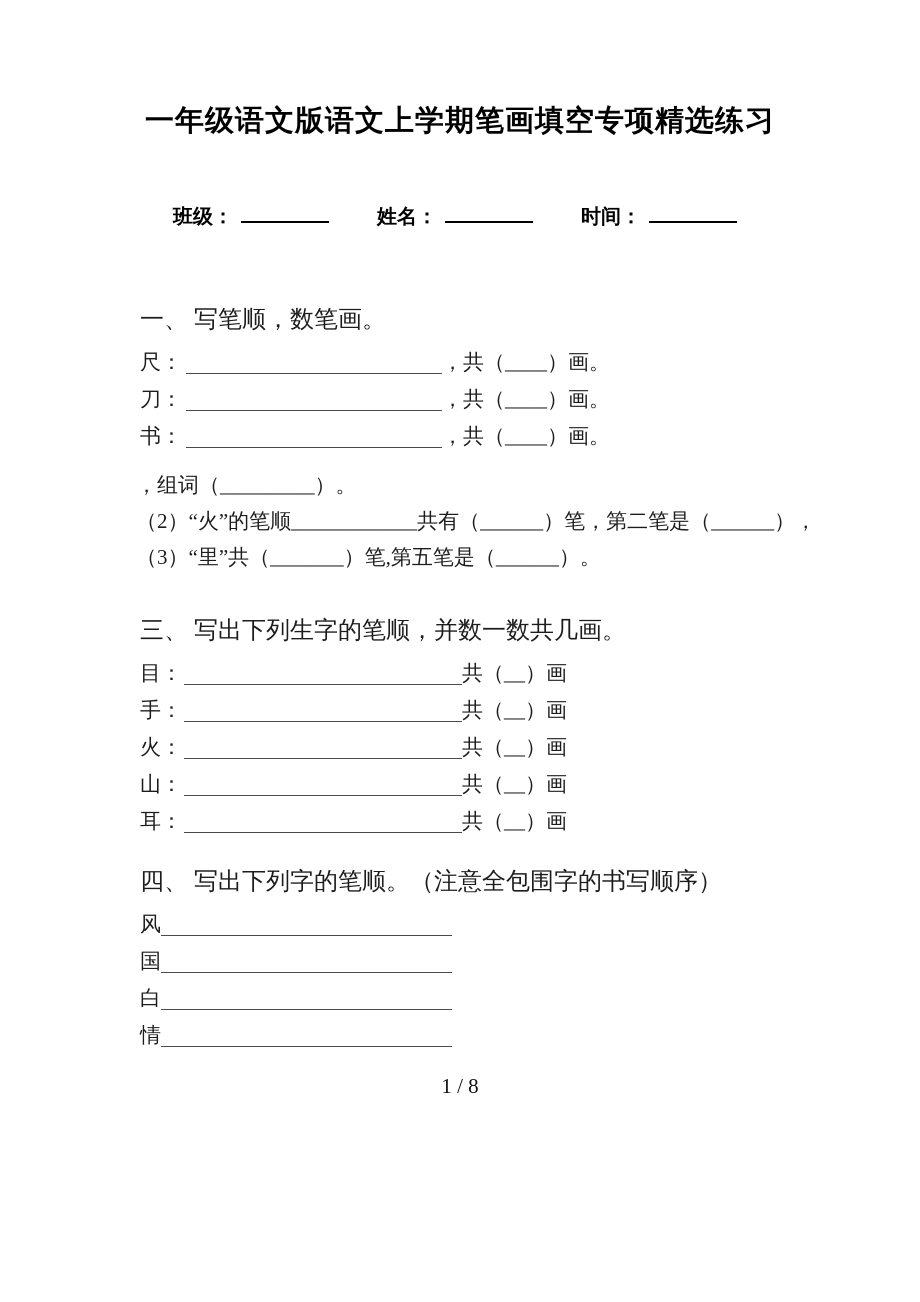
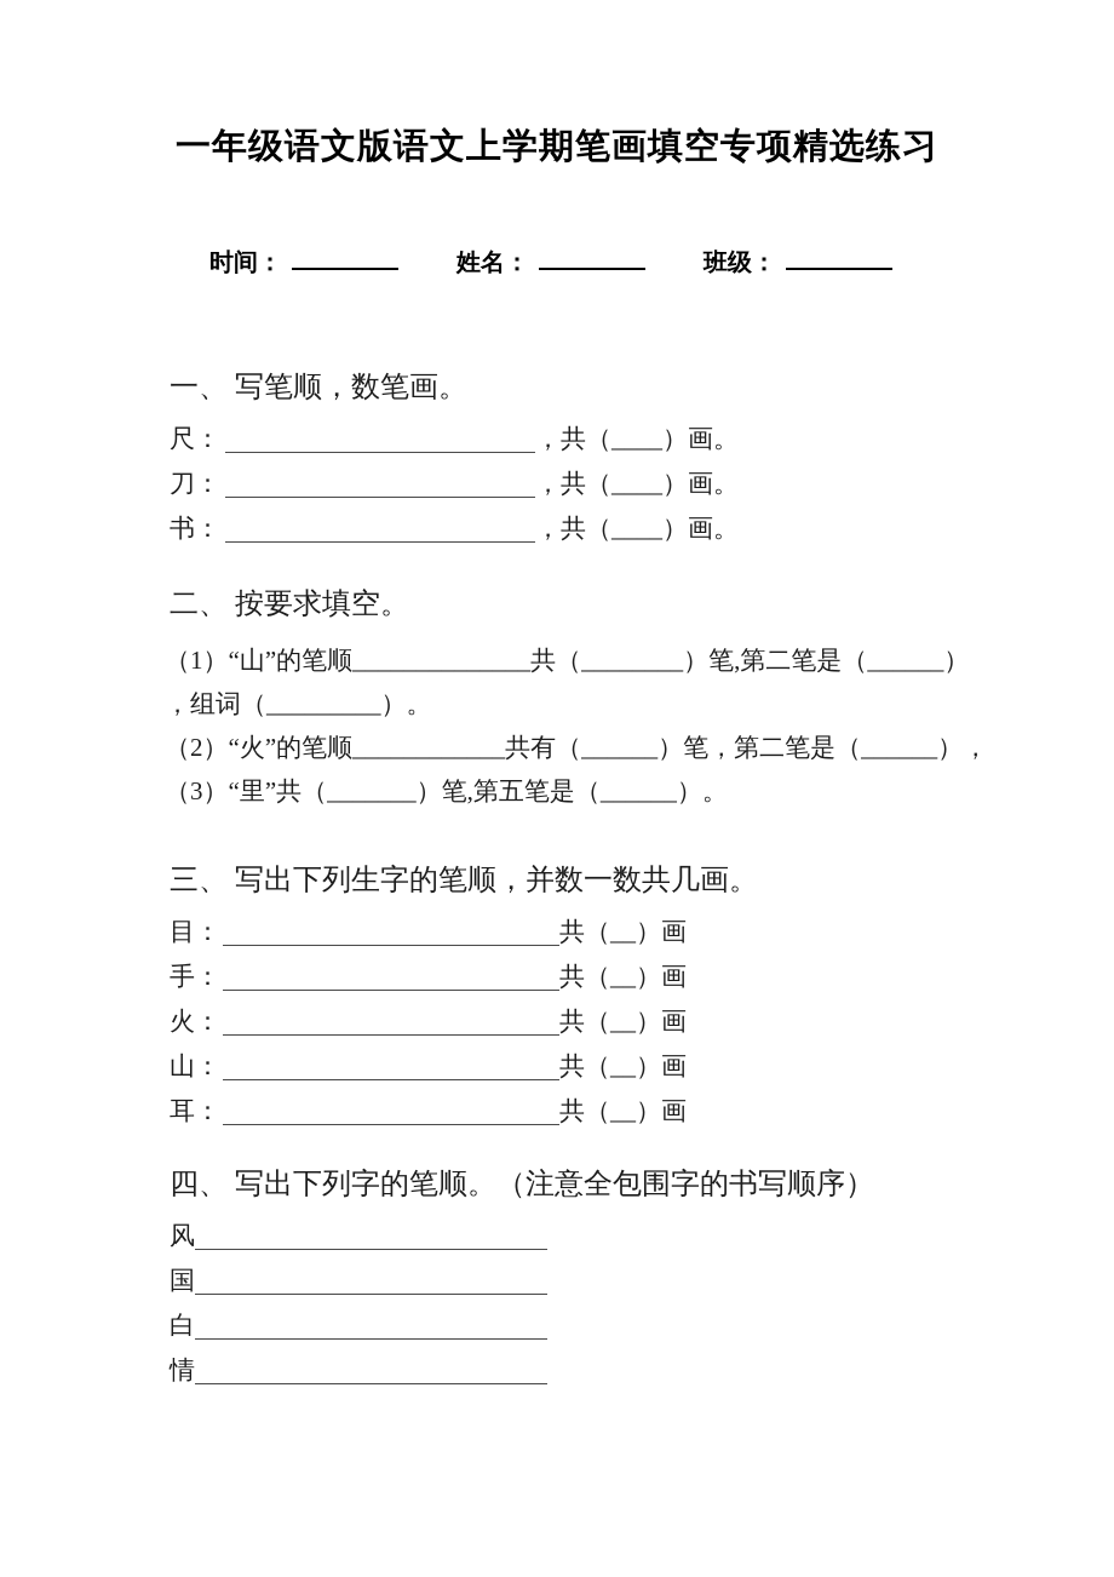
  一年级语文版语文上学期笔画填空专项精选练习
- 班级：
+ 时间：
  姓名：
- 时间：
+ 班级：
  一、 写笔顺，数笔画。
  尺：
  ，共（____）画。
  刀：
  ，共（____）画。
  书：
  ，共（____）画。
+ 二、 按要求填空。
+ （1）“山”的笔顺______________共（________）笔,第二笔是（______）
  ，组词（_________）。
  （2）“火”的笔顺____________共有（______）笔，第二笔是（______），
  （3）“里”共（_______）笔,第五笔是（______）。
  三、 写出下列生字的笔顺，并数一数共几画。
  目：
  共（__）画
  手：
  共（__）画
  火：
  共（__）画
  山：
  共（__）画
  耳：
  共（__）画
  四、 写出下列字的笔顺。（注意全包围字的书写顺序）
  风
  国
  白
  情
- 1 / 8
